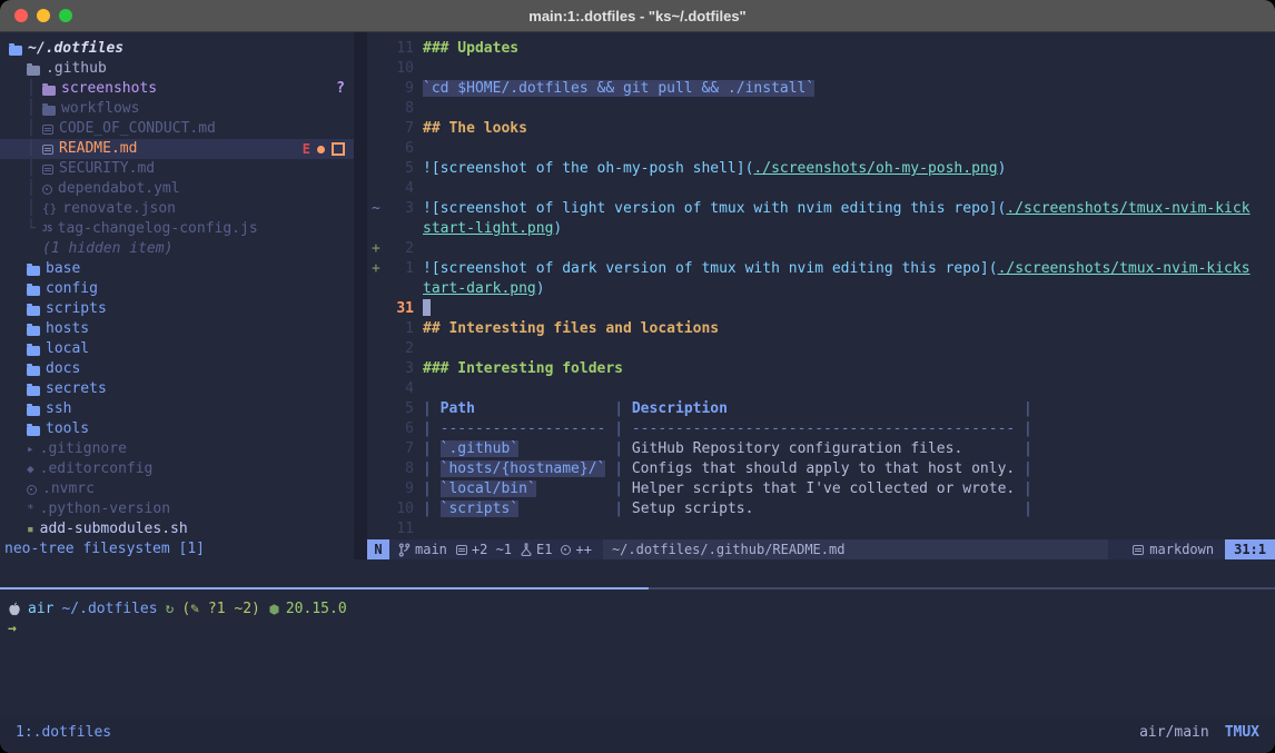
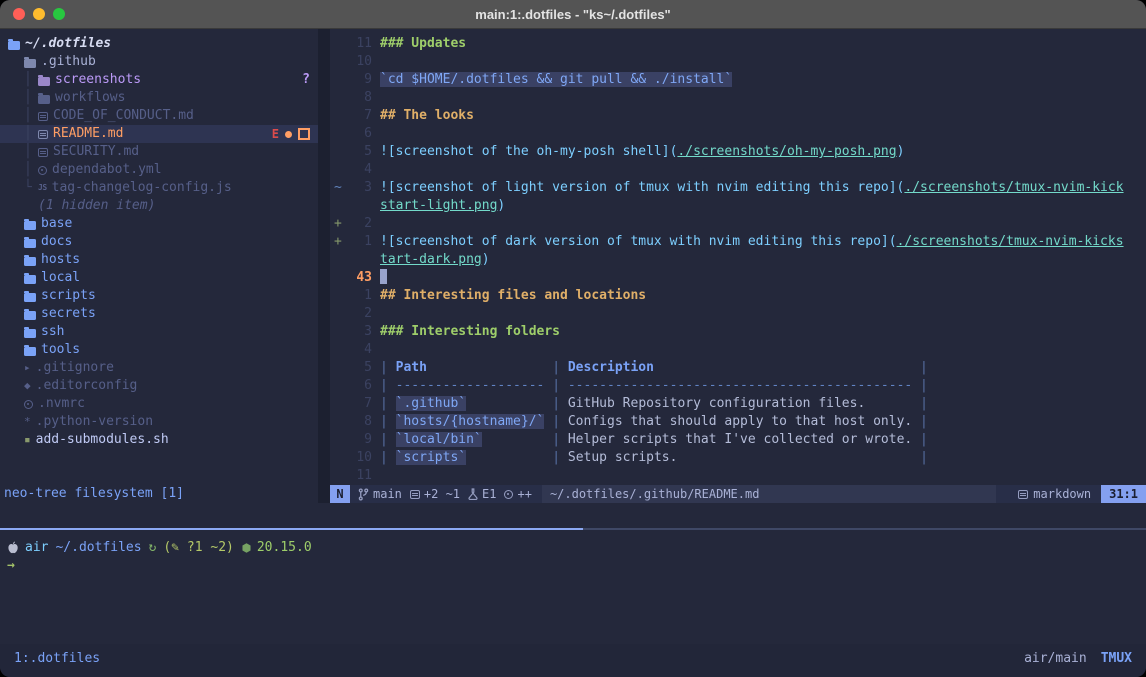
  main:1:.dotfiles - "ks~/.dotfiles"
  ~/.dotfiles
  .github
  screenshots
  ?
  workflows
  CODE_OF_CONDUCT.md
  README.md
  E
  SECURITY.md
  dependabot.yml
- {}
- renovate.json
  └
  JS
  tag-changelog-config.js
  (1 hidden item)
  base
- config
- scripts
+ docs
  hosts
  local
- docs
+ scripts
  secrets
  ssh
  tools
  ▸
  .gitignore
  ◆
  .editorconfig
  .nvmrc
  *
  .python-version
  ▪
  add-submodules.sh
  neo-tree filesystem [1]
  11
  ### Updates
  10
  9
  `cd $HOME/.dotfiles && git pull && ./install`
  8
  7
  ## The looks
  6
  5
  ![screenshot of the oh-my-posh shell](./screenshots/oh-my-posh.png)
  4
  ~
  3
  ![screenshot of light version of tmux with nvim editing this repo](./screenshots/tmux-nvim-kick
  start-light.png)
  +
  2
  +
  1
  ![screenshot of dark version of tmux with nvim editing this repo](./screenshots/tmux-nvim-kicks
  tart-dark.png)
- 31
+ 43
  1
  ## Interesting files and locations
  2
  3
  ### Interesting folders
  4
  5
  | Path | Description |
  6
  | ------------------- | -------------------------------------------- |
  7
  | `.github` | GitHub Repository configuration files. |
  8
  | `hosts/{hostname}/` | Configs that should apply to that host only. |
  9
  | `local/bin` | Helper scripts that I've collected or wrote. |
  10
  | `scripts` | Setup scripts. |
  11
  N
  main
  +2 ~1
  E1
  ++
  ~/.dotfiles/.github/README.md
  markdown
  31:1
  air
  ~/.dotfiles
  ↻
  (
  ✎
  ?1 ~2
  )
  20.15.0
  →
  1:.dotfiles
  air/main
  TMUX
